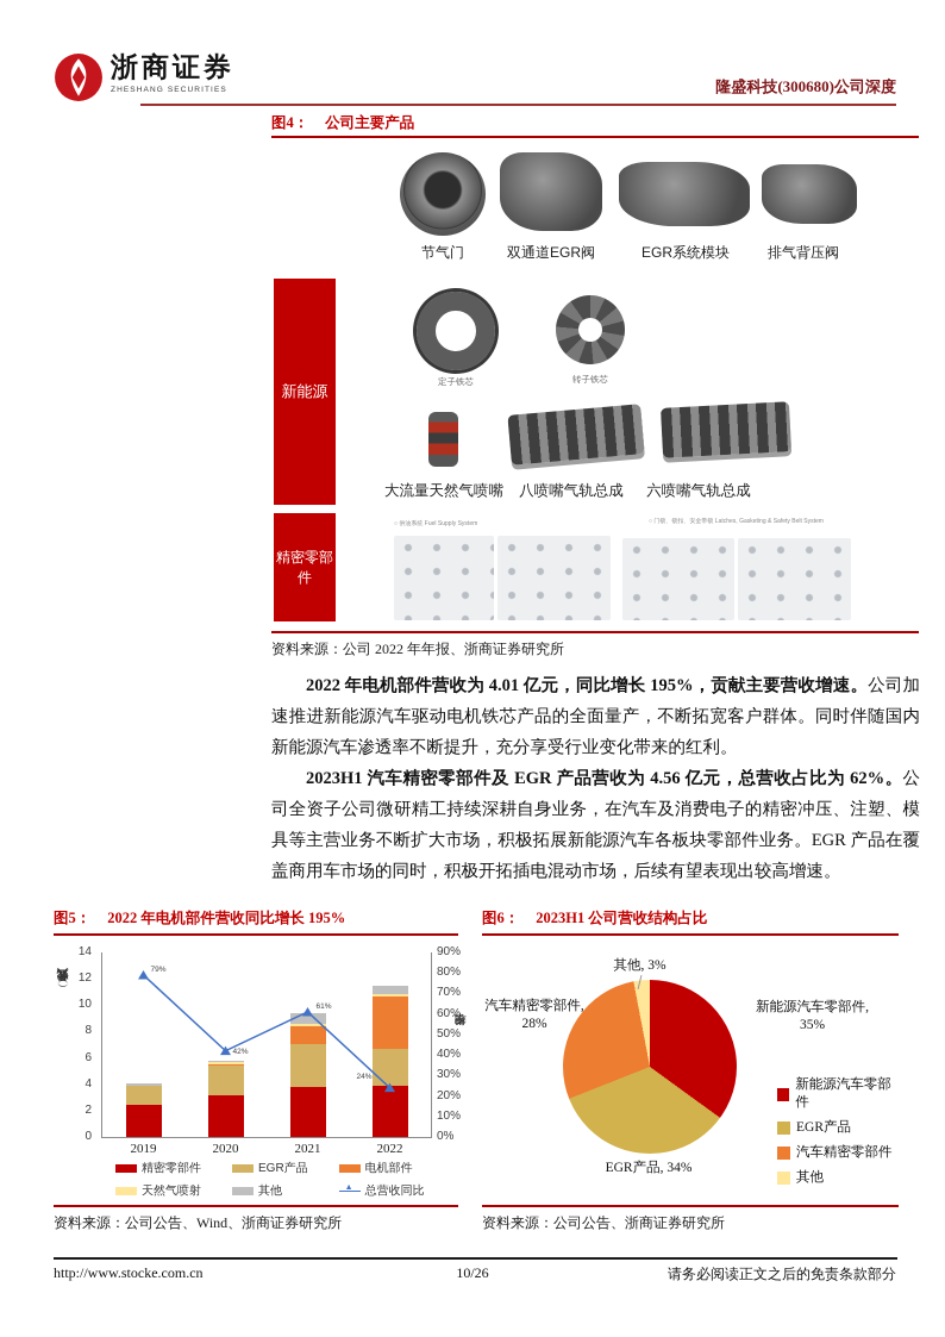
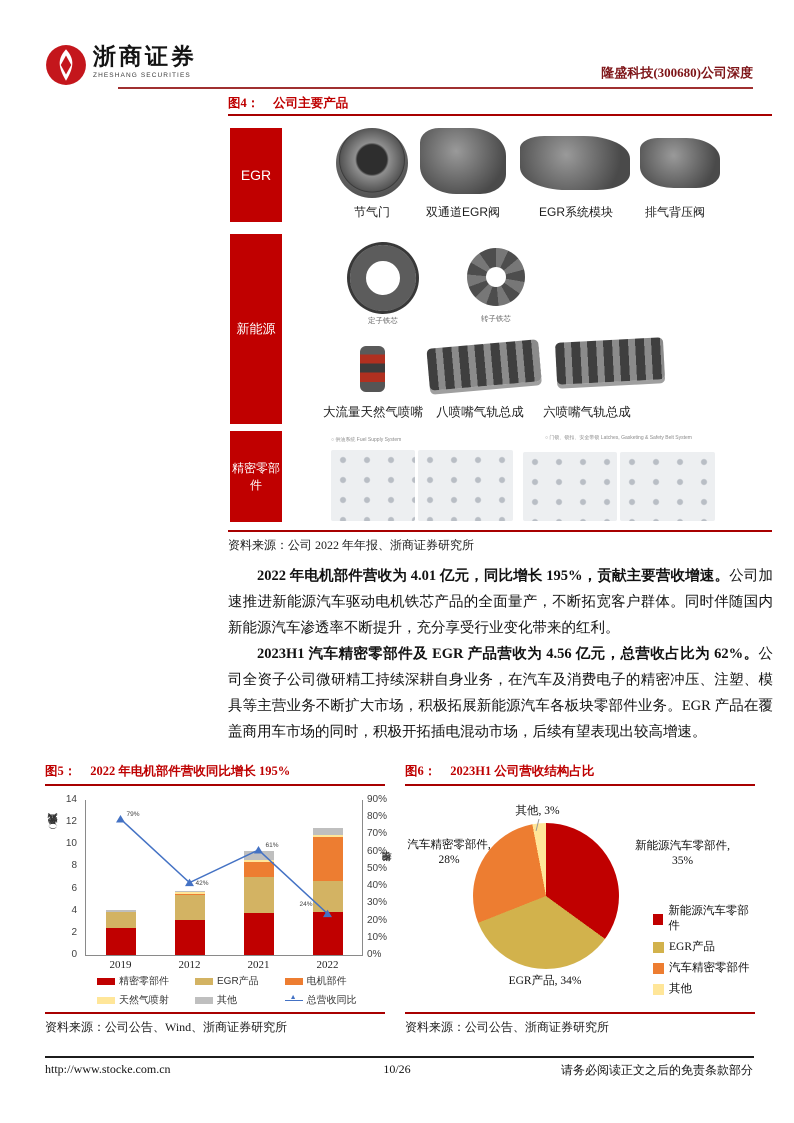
  浙商证券
  隆盛科技(300680)公司深度
  图4：
  公司主要产品
+ EGR
  新能源
  精密零部件
  节气门
  双通道EGR阀
  EGR系统模块
  排气背压阀
  定子铁芯
  转子铁芯
  大流量天然气喷嘴
  八喷嘴气轨总成
  六喷嘴气轨总成
  资料来源：公司 2022 年年报、浙商证券研究所
  2022 年电机部件营收为 4.01 亿元，同比增长 195%，贡献主要营收增速。公司加速推进新能源汽车驱动电机铁芯产品的全面量产，不断拓宽客户群体。同时伴随国内新能源汽车渗透率不断提升，充分享受行业变化带来的红利。
  2023H1 汽车精密零部件及 EGR 产品营收为 4.56 亿元，总营收占比为 62%。公司全资子公司微研精工持续深耕自身业务，在汽车及消费电子的精密冲压、注塑、模具等主营业务不断扩大市场，积极拓展新能源汽车各板块零部件业务。EGR 产品在覆盖商用车市场的同时，积极开拓插电混动市场，后续有望表现出较高增速。
  图5：
  2022 年电机部件营收同比增长 195%
  0
  2
  4
  6
  8
  10
  12
  14
  2019
- 2020
+ 2012
  2021
  2022
  0%
  10%
  20%
  30%
  40%
  50%
  60%
  70%
  80%
  90%
  精密零部件
  EGR产品
  电机部件
  天然气喷射
  其他
  总营收同比
  资料来源：公司公告、Wind、浙商证券研究所
  图6：
  2023H1 公司营收结构占比
  其他, 3%
  新能源汽车零部件, 35%
  汽车精密零部件, 28%
  EGR产品, 34%
  新能源汽车零部件
  EGR产品
  汽车精密零部件
  其他
  资料来源：公司公告、浙商证券研究所
  http://www.stocke.com.cn
  10/26
  请务必阅读正文之后的免责条款部分
